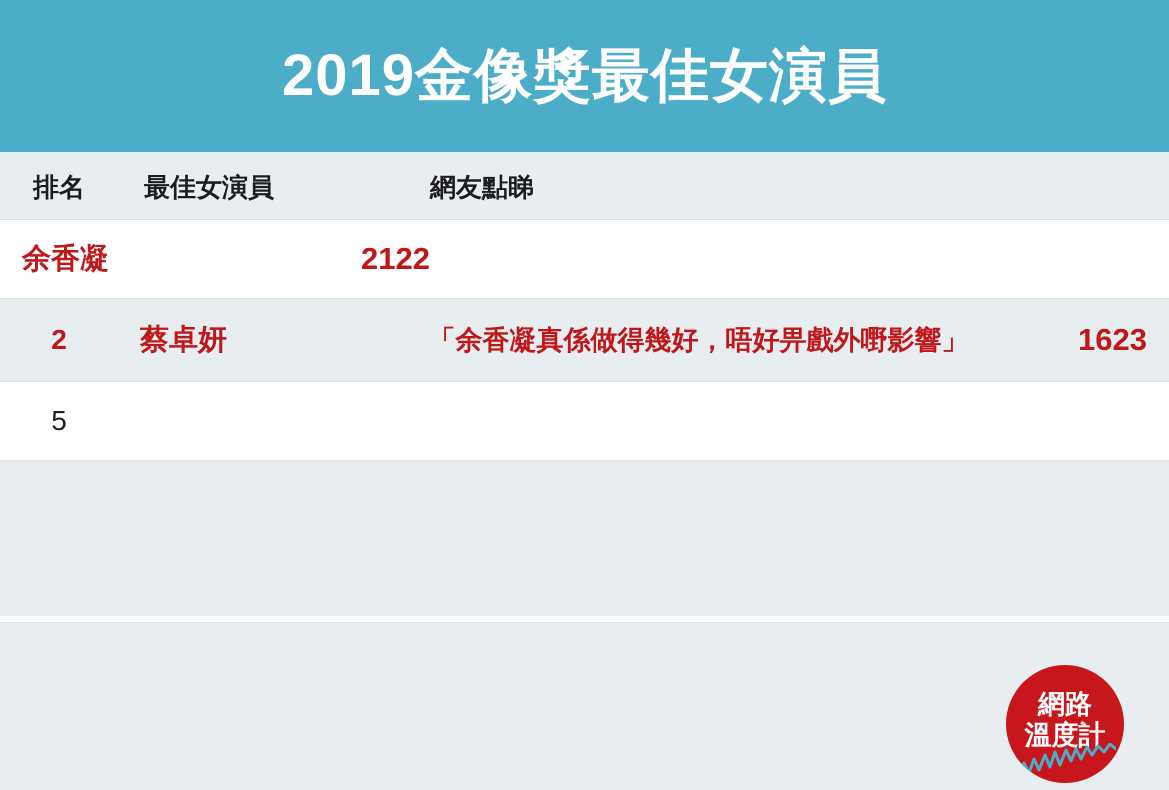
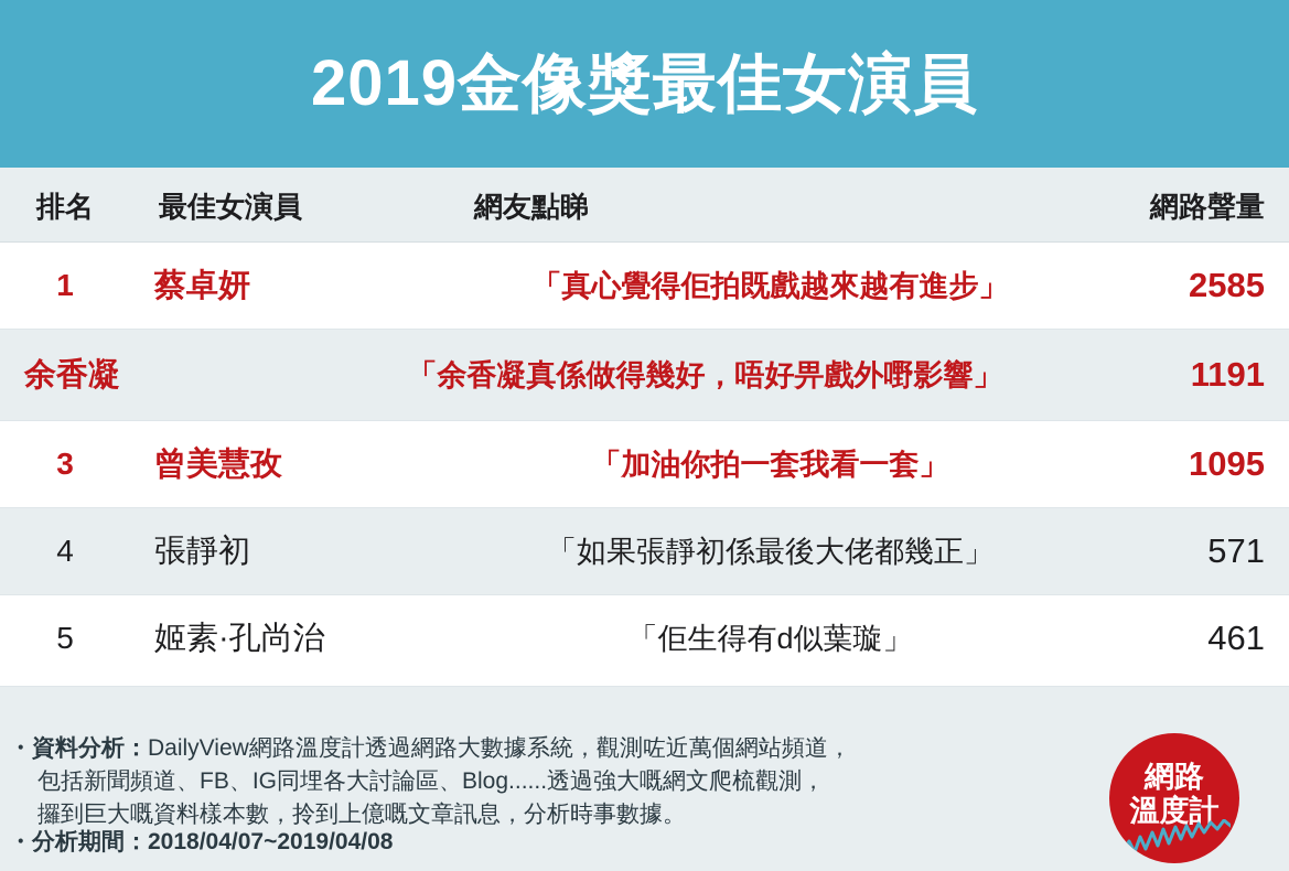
  2019金像獎最佳女演員
  排名
  最佳女演員
  網友點睇
+ 網路聲量
+ 1
- 余香凝
+ 蔡卓妍
+ 「真心覺得佢拍既戲越來越有進步」
- 2122
+ 2585
- 2
- 蔡卓妍
+ 余香凝
  「余香凝真係做得幾好，唔好畀戲外嘢影響」
- 1623
+ 1191
+ 3
+ 曾美慧孜
+ 「加油你拍一套我看一套」
+ 1095
+ 4
+ 張靜初
+ 「如果張靜初係最後大佬都幾正」
+ 571
  5
+ 姬素·孔尚治
+ 「佢生得有d似葉璇」
+ 461
+ ・資料分析：DailyView網路溫度計透過網路大數據系統，觀測咗近萬個網站頻道，
+ 包括新聞頻道、FB、IG同埋各大討論區、Blog......透過強大嘅網文爬梳觀測，
+ 攞到巨大嘅資料樣本數，拎到上億嘅文章訊息，分析時事數據。
+ ・分析期間：2018/04/07~2019/04/08
  網路
  溫度計
